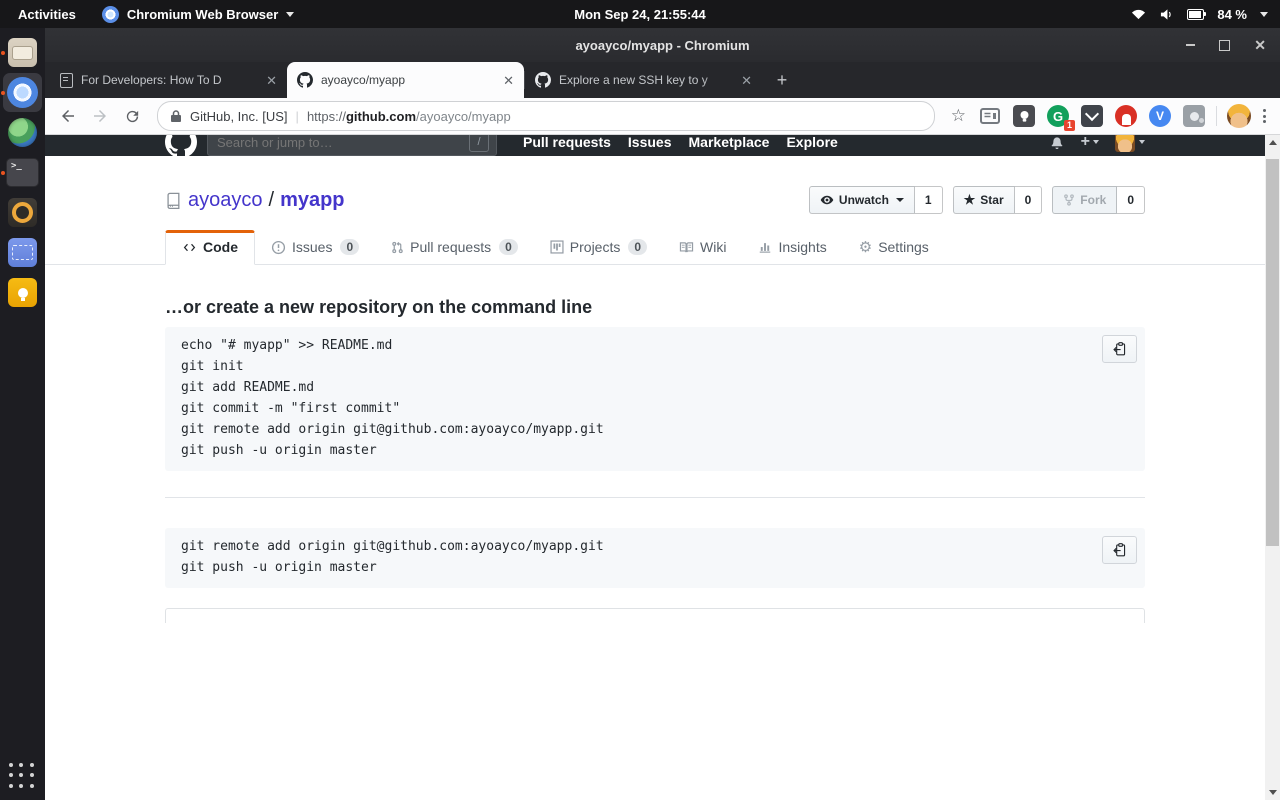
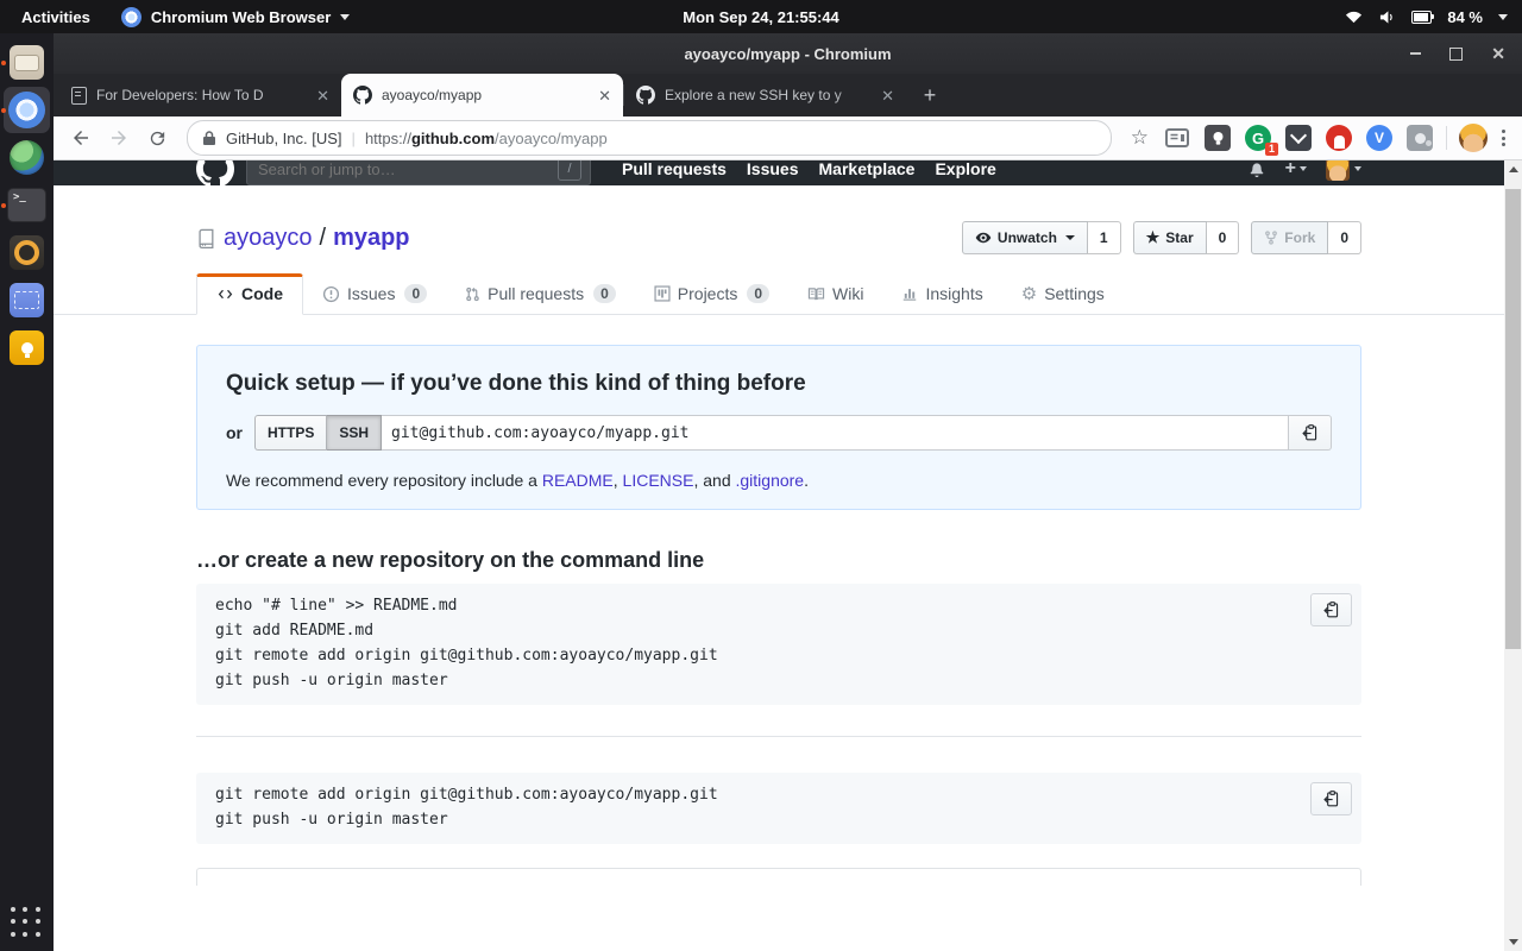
  Activities
  Chromium Web Browser
  Mon Sep 24, 21:55:44
  84 %
  >_
  ayoayco/myapp - Chromium
  ✕
  For Developers: How To D
  ✕
  ayoayco/myapp
  ✕
  Explore a new SSH key to y
  ✕
  +
  GitHub, Inc. [US]
  |
  https://github.com/ayoayco/myapp
  ☆
  G
  1
  V
  Search or jump to…
  /
  Pull requests
  Issues
  Marketplace
  Explore
  +
  ayoayco
  /
  myapp
  Unwatch
  1
  ★
  Star
  0
  Fork
  0
  Code
  Issues
  0
  Pull requests
  0
  Projects
  0
  Wiki
  Insights
  ⚙
  Settings
+ Quick setup — if you’ve done this kind of thing before
+ or
+ HTTPS
+ SSH
+ git@github.com:ayoayco/myapp.git
+ We recommend every repository include a README, LICENSE, and .gitignore.
  …or create a new repository on the command line
- echo "# myapp" >> README.md
+ echo "# line" >> README.md
- git init
  git add README.md
- git commit -m "first commit"
  git remote add origin git@github.com:ayoayco/myapp.git
  git push -u origin master
  git remote add origin git@github.com:ayoayco/myapp.git
  git push -u origin master
